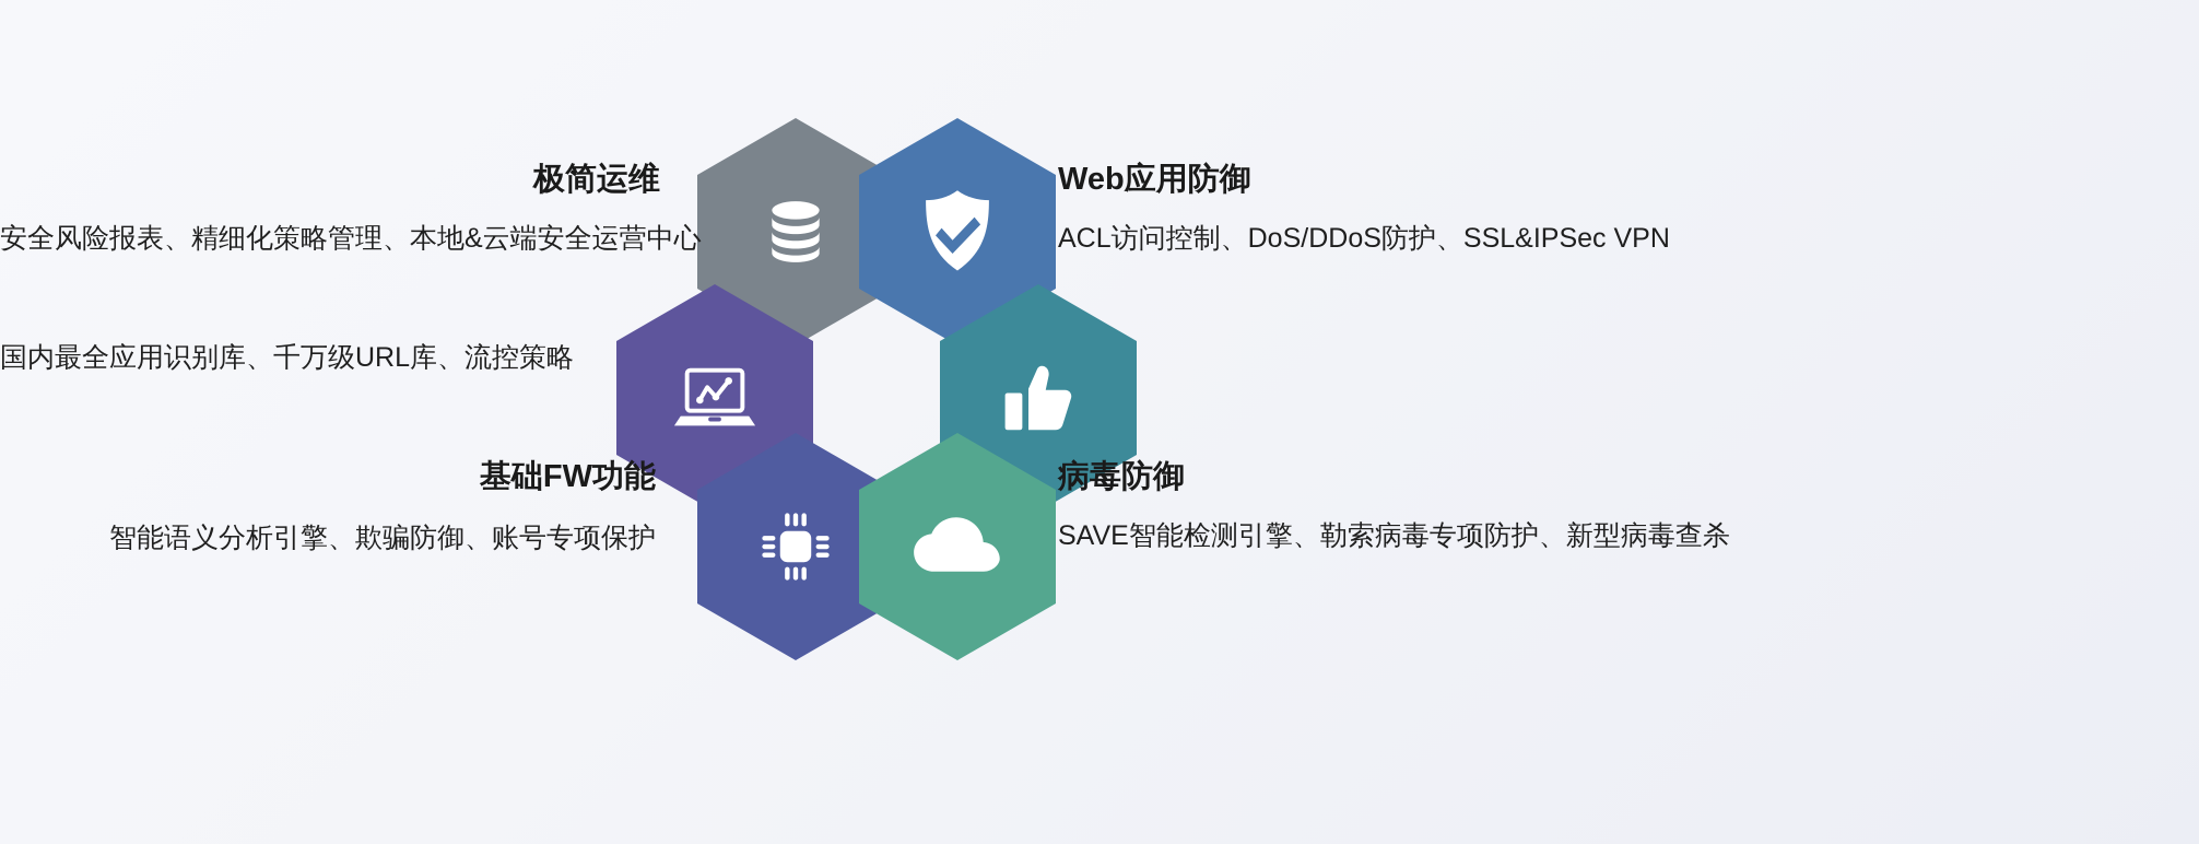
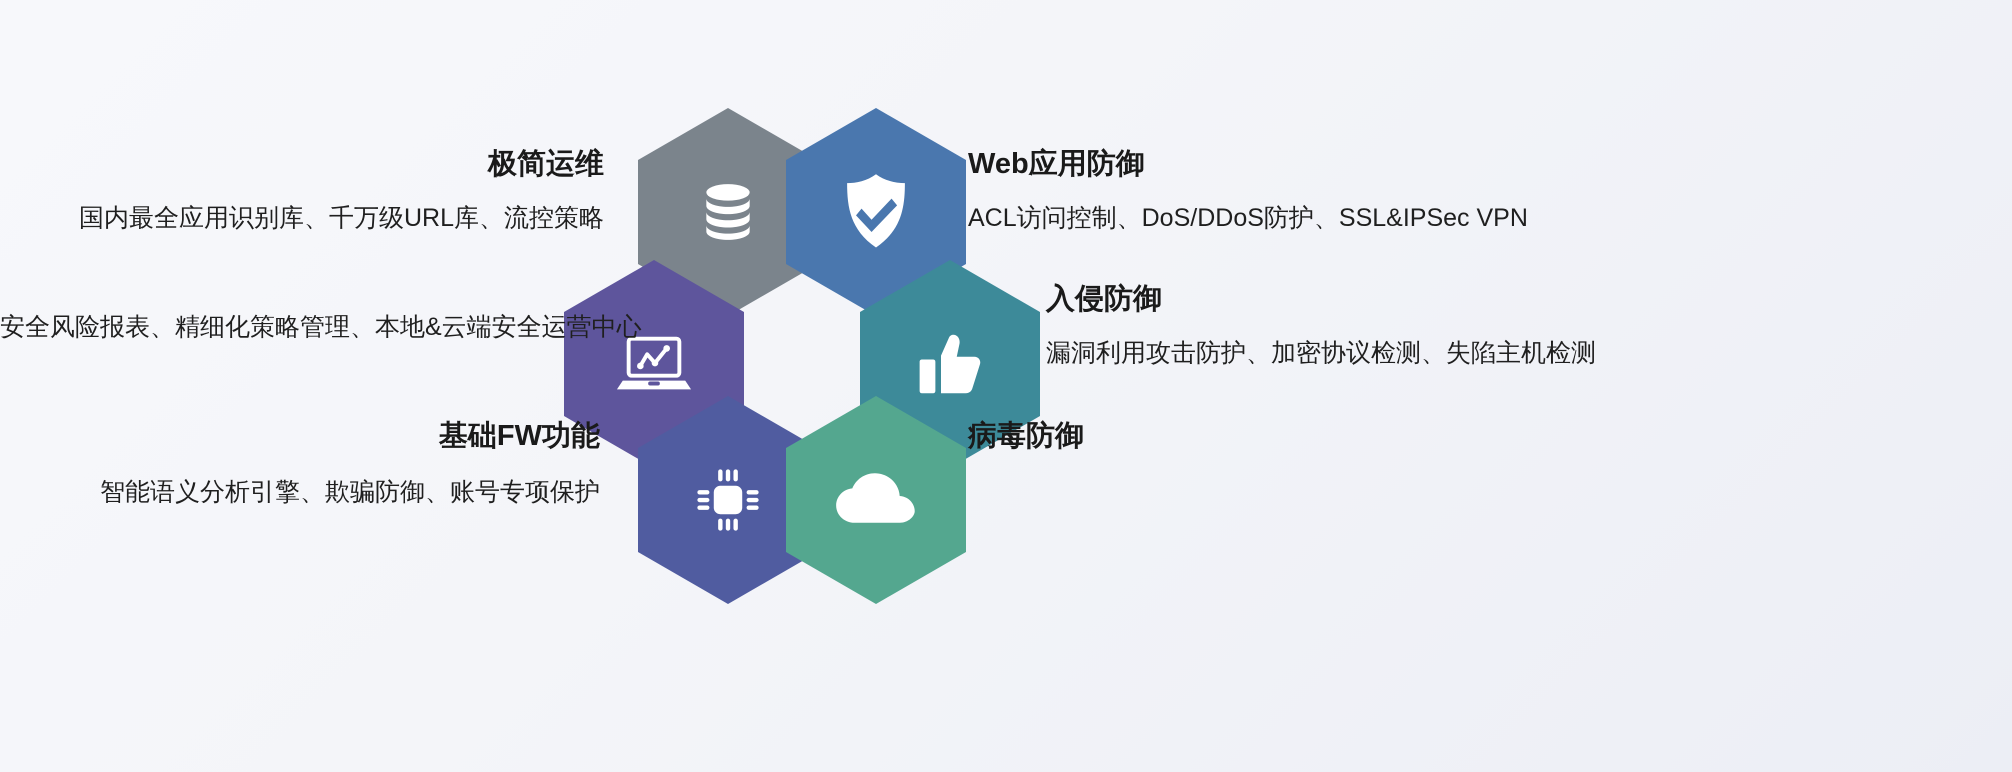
  极简运维
- 安全风险报表、精细化策略管理、本地&云端安全运营中心
+ 国内最全应用识别库、千万级URL库、流控策略
  Web应用防御
  ACL访问控制、DoS/DDoS防护、SSL&IPSec VPN
- 国内最全应用识别库、千万级URL库、流控策略
+ 安全风险报表、精细化策略管理、本地&云端安全运营中心
+ 入侵防御
+ 漏洞利用攻击防护、加密协议检测、失陷主机检测
  基础FW功能
  智能语义分析引擎、欺骗防御、账号专项保护
  病毒防御
- SAVE智能检测引擎、勒索病毒专项防护、新型病毒查杀
